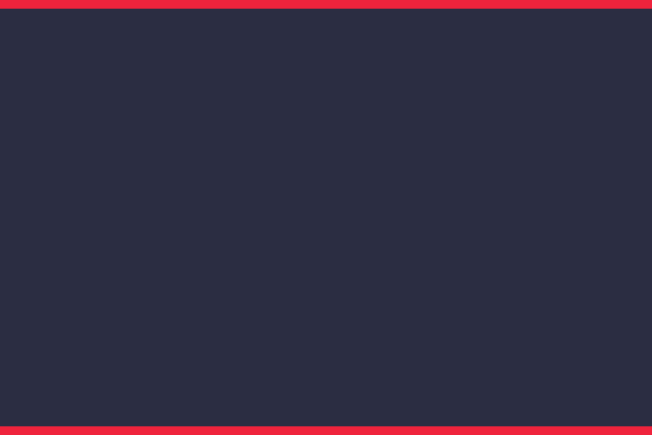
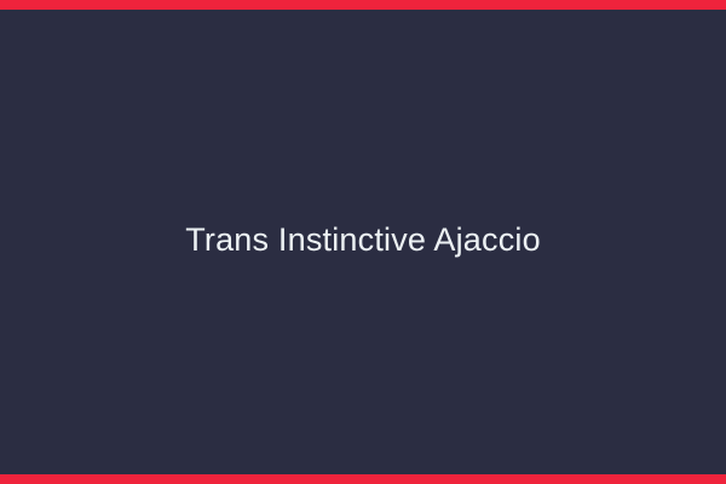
+ Trans Instinctive Ajaccio
